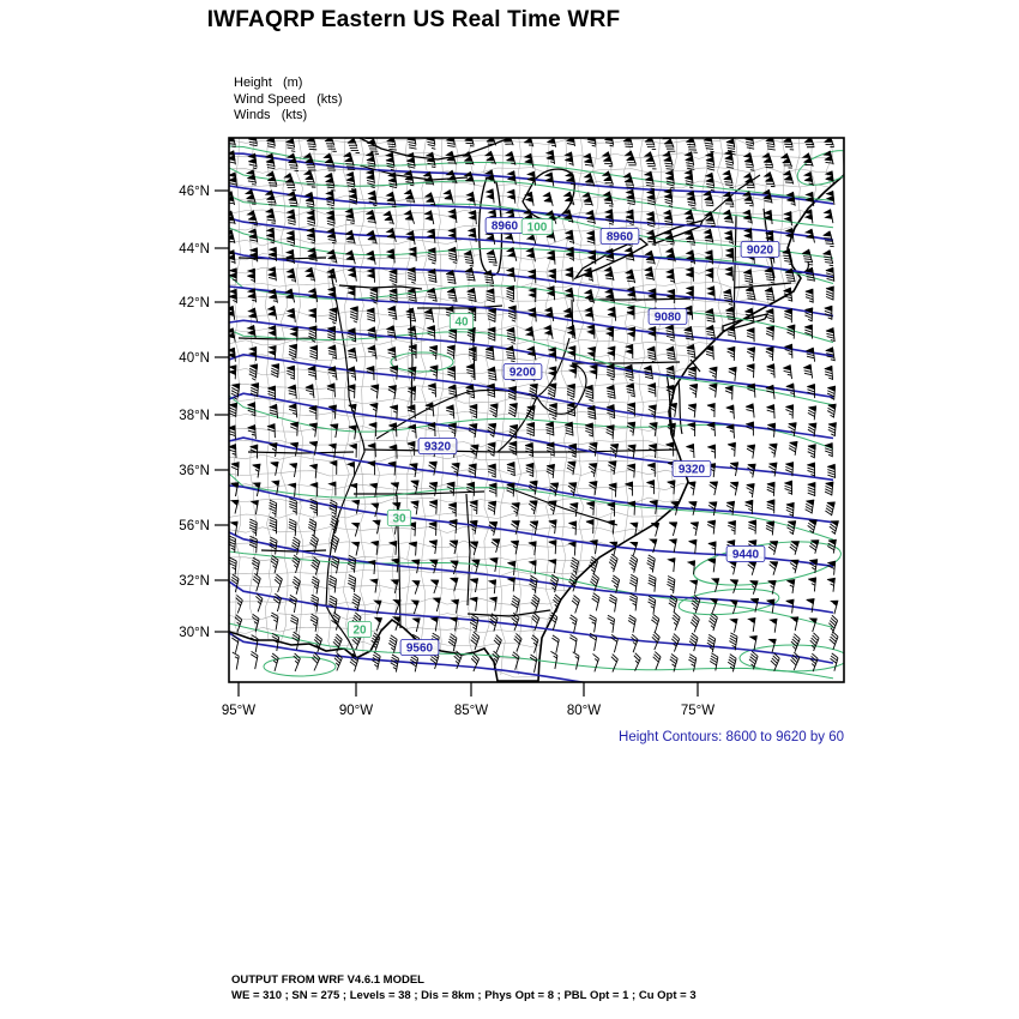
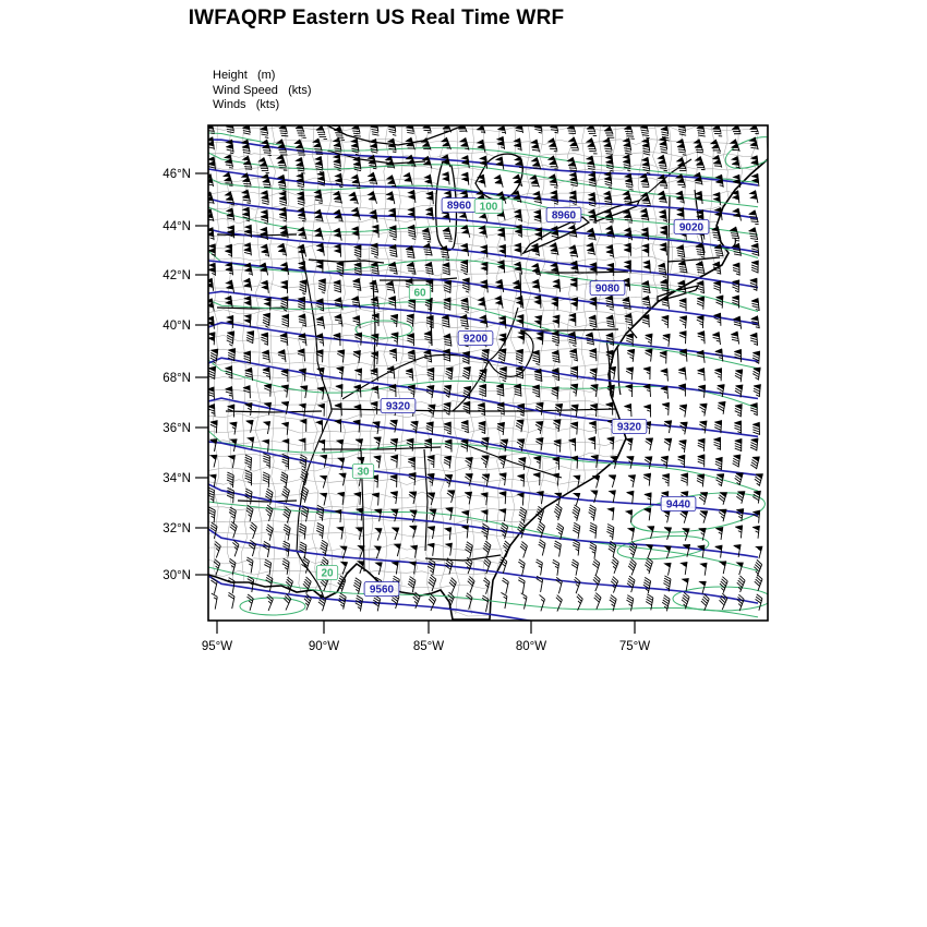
  IWFAQRP Eastern US Real Time WRF
  Height (m)
  Wind Speed (kts)
  Winds (kts)
  8960
  8960
  9020
  9080
  9200
  9320
  9320
  9440
  9560
  100
- 40
+ 60
  30
  20
  46°N
  44°N
  42°N
  40°N
- 38°N
+ 68°N
  36°N
- 56°N
+ 34°N
  32°N
  30°N
  95°W
  90°W
  85°W
  80°W
  75°W
- Height Contours: 8600 to 9620 by 60
- OUTPUT FROM WRF V4.6.1 MODEL
- WE = 310 ; SN = 275 ; Levels = 38 ; Dis = 8km ; Phys Opt = 8 ; PBL Opt = 1 ; Cu Opt = 3
